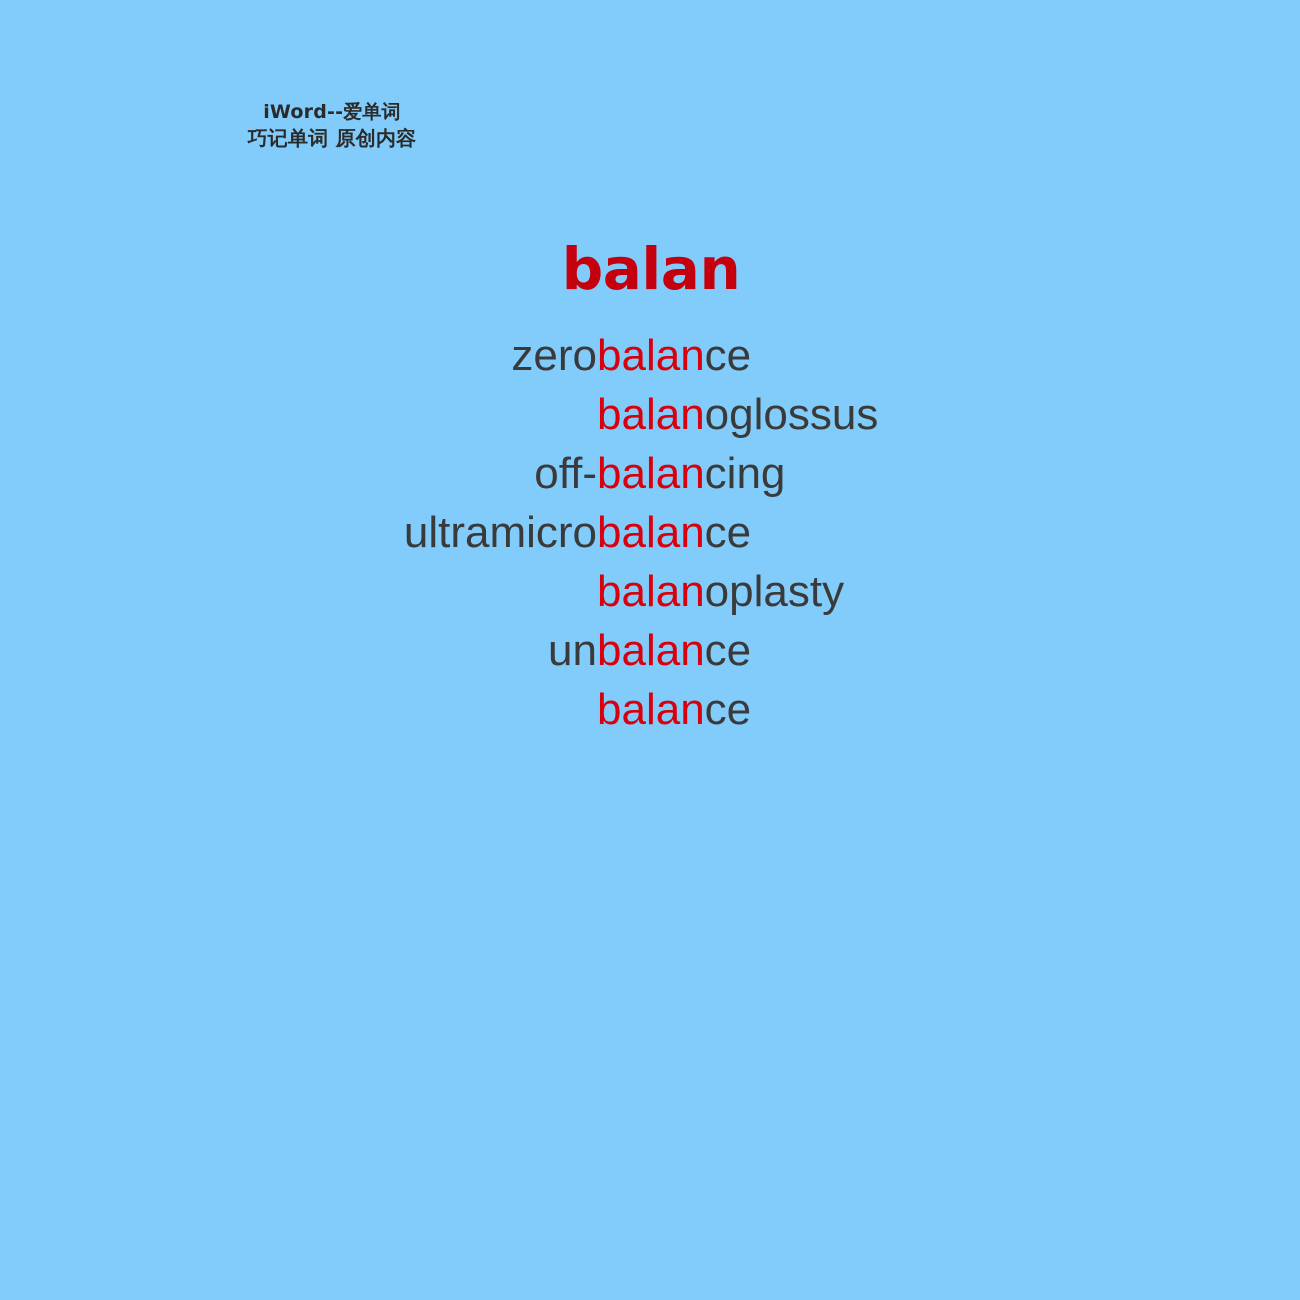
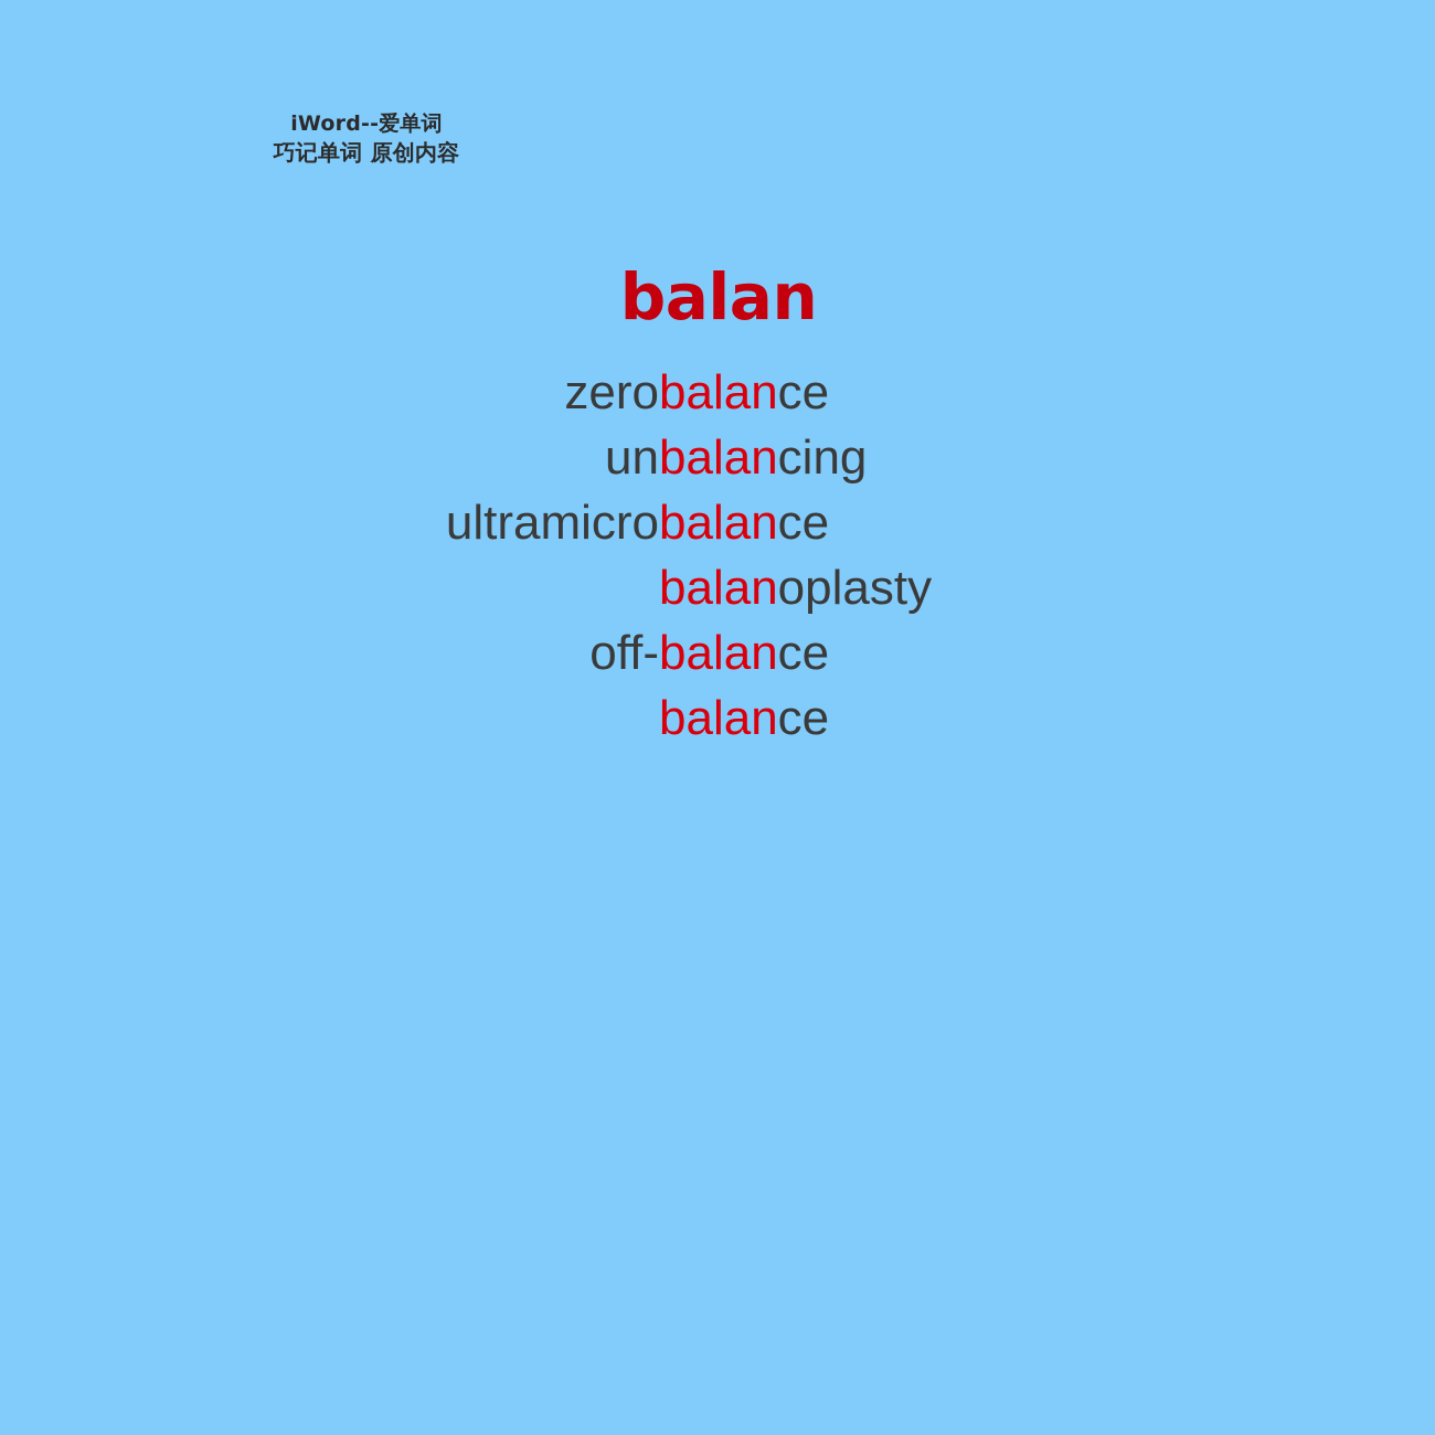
  iWord--爱单词
  巧记单词 原创内容
  balan
  zero
  balance
- balanoglossus
- off-
+ un
  balancing
  ultramicro
  balance
  balanoplasty
- un
+ off-
  balance
  balance
